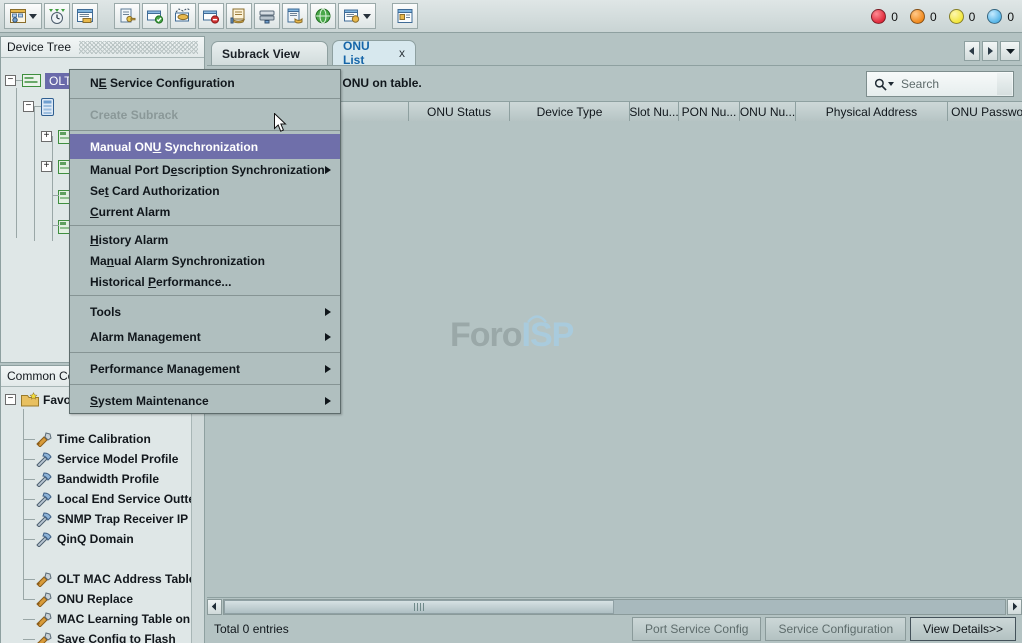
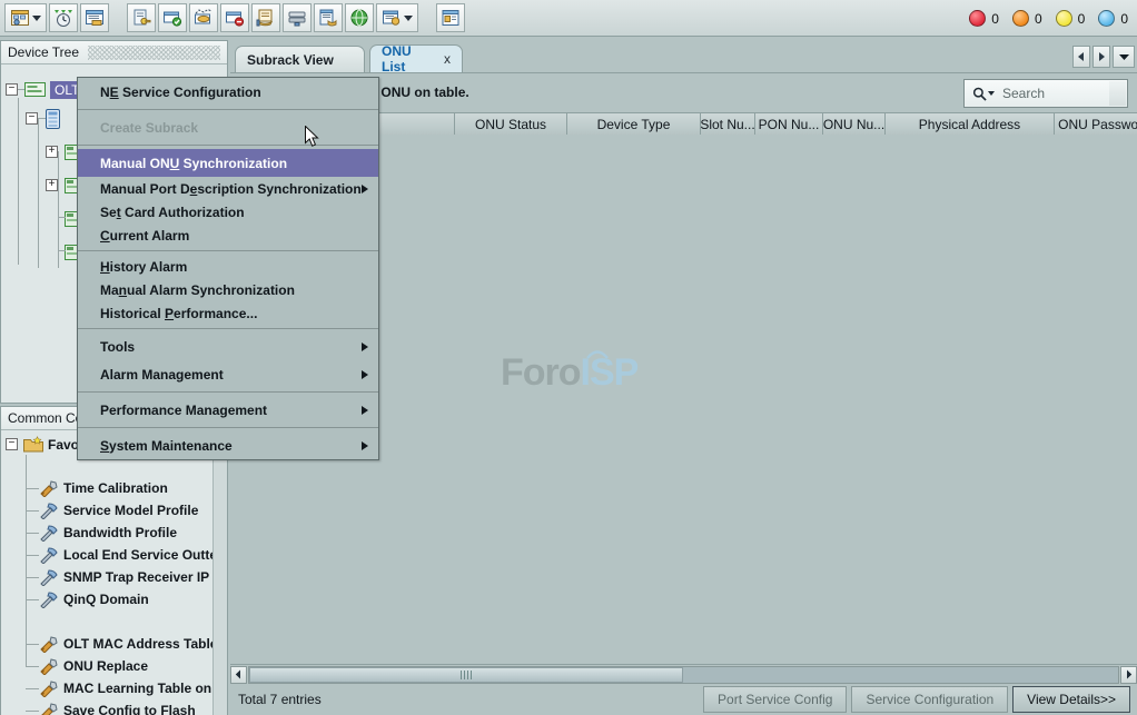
  0
  0
  0
  0
  Device Tree
  −
  OLT
  −
  +
  +
  −
  Time Calibration
  Service Model Profile
  Bandwidth Profile
  Local End Service Outt
  SNMP Trap Receiver IP
  QinQ Domain
  OLT MAC Address Tabl
  ONU Replace
  MAC Learning Table on
  Save Config to Flash
  Subrack View
  ONU List
  x
  Search
  ONU Status
  Device Type
  Slot Nu...
  PON Nu...
  ONU Nu...
  Physical Address
  ONU Passwo
  ForoISP
- Total 0 entries
+ Total 7 entries
  Port Service Config
  Service Configuration
  View Details>>
  NE Service Configuration
  Create Subrack
  Manual ONU Synchronization
  Manual Port Description Synchronization
  Set Card Authorization
  Current Alarm
  History Alarm
  Manual Alarm Synchronization
  Historical Performance...
  Tools
  Alarm Management
  Performance Management
  System Maintenance
